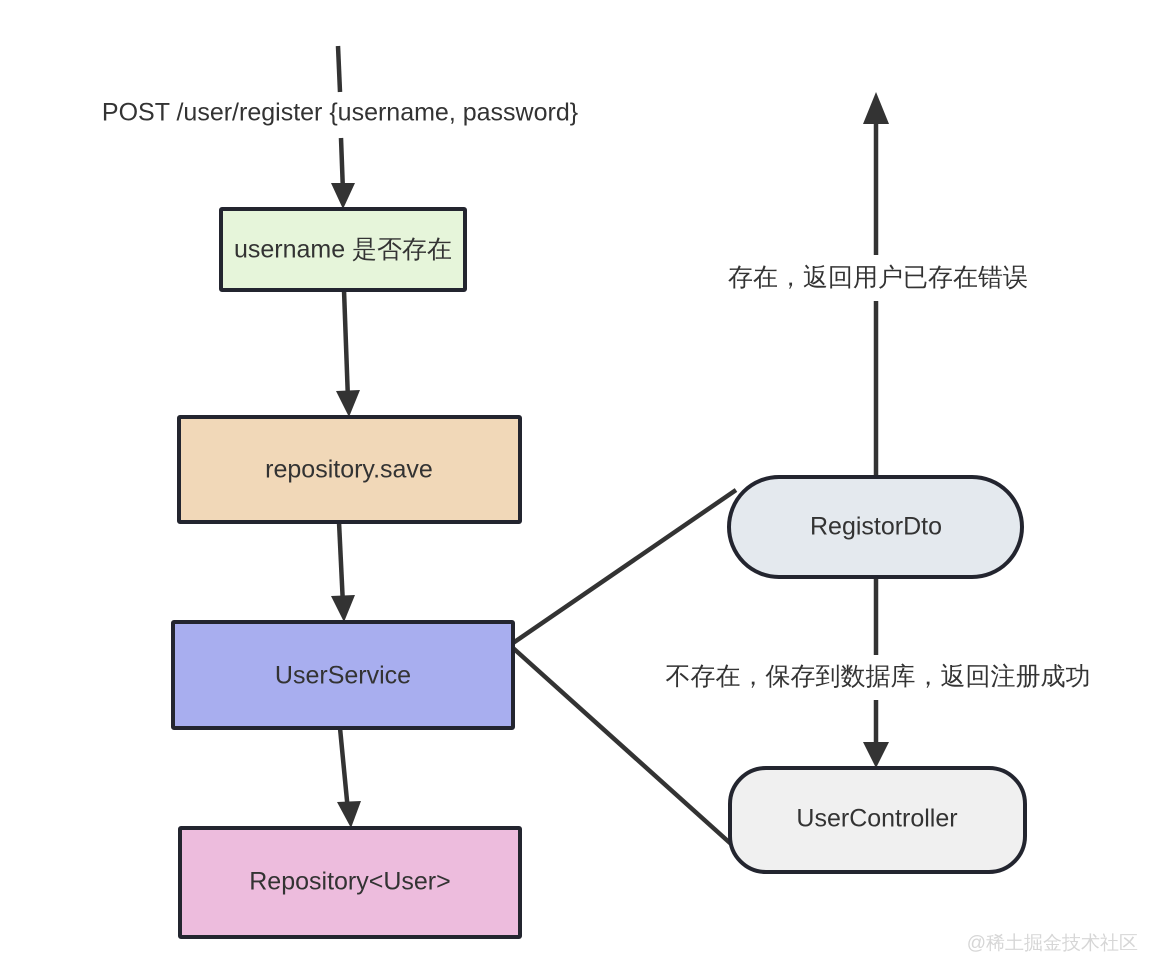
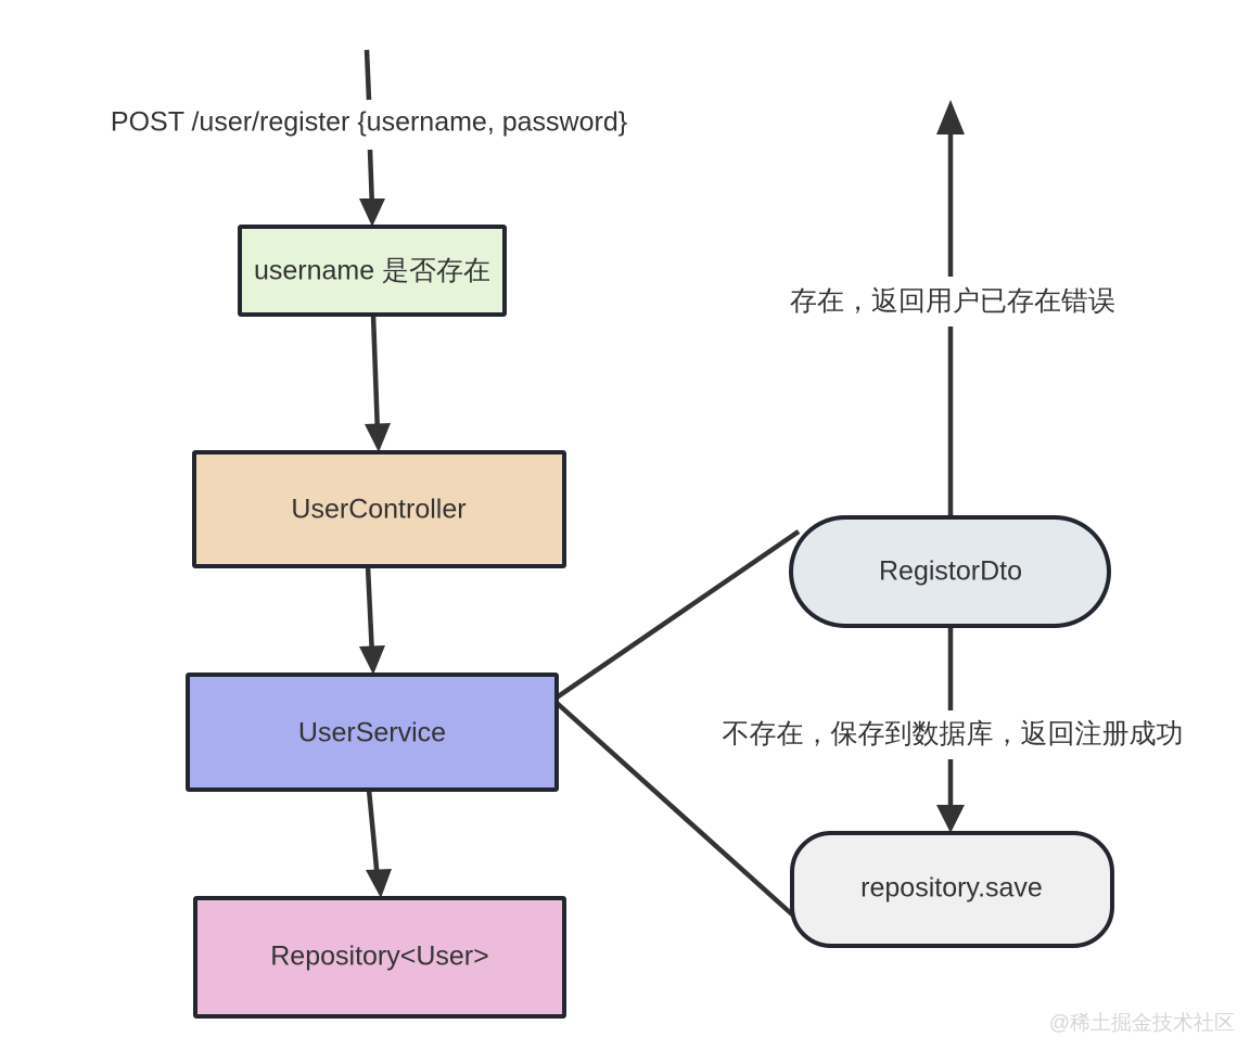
  username 是否存在
- repository.save
+ UserController
  UserService
  Repository<User>
  RegistorDto
- UserController
+ repository.save
  POST /user/register {username, password}
  存在，返回用户已存在错误
  不存在，保存到数据库，返回注册成功
  @稀土掘金技术社区
